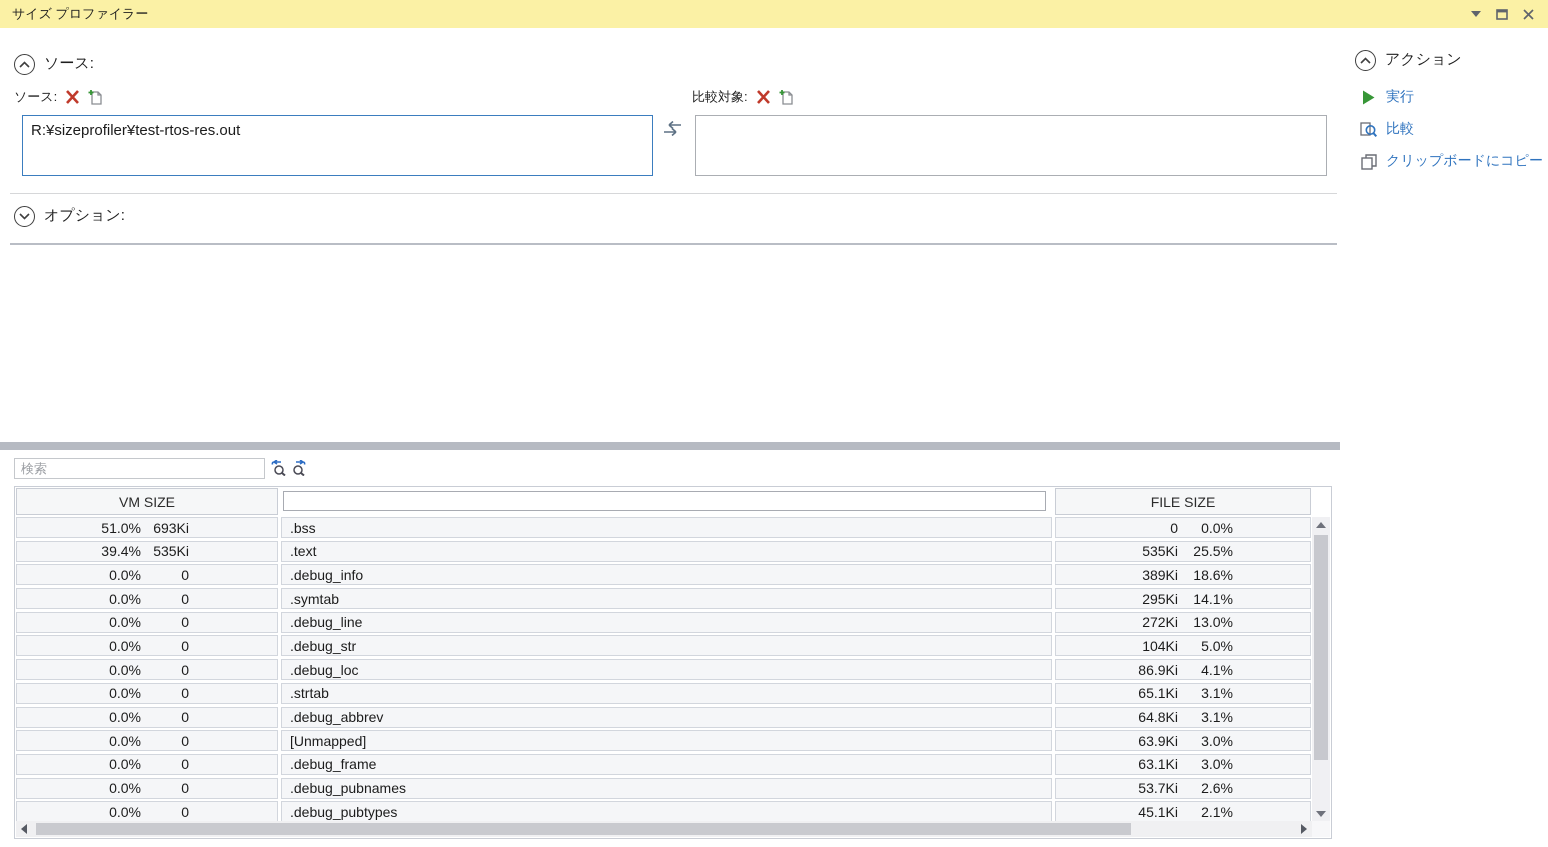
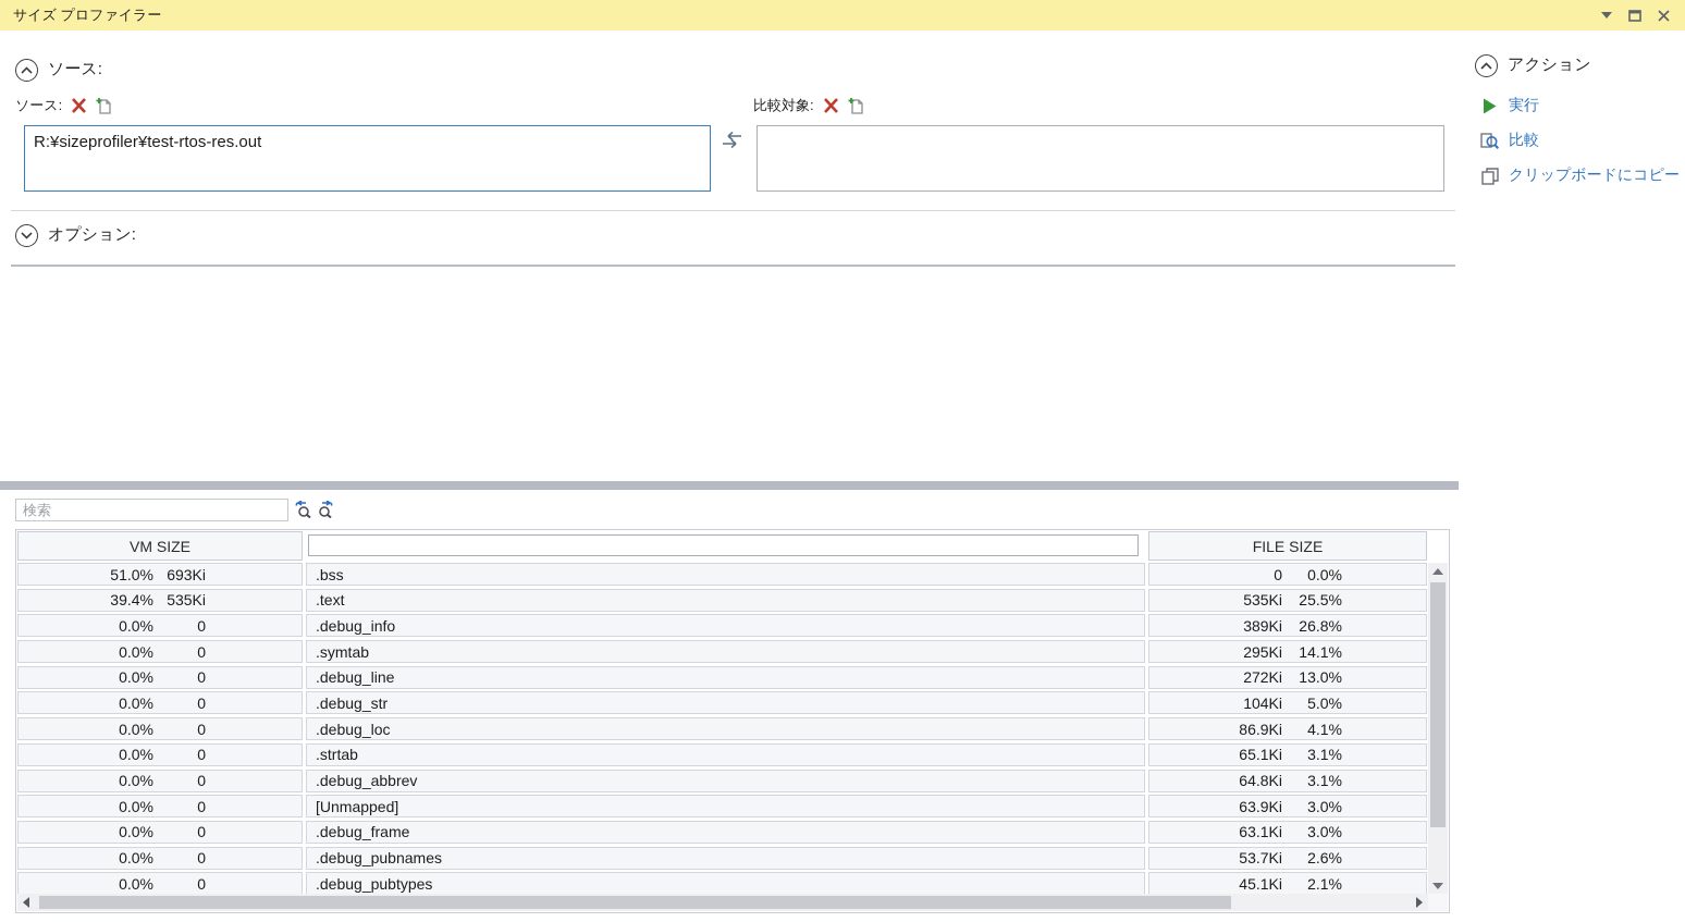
  サイズ プロファイラー
  ソース:
  ソース:
  比較対象:
  R:¥sizeprofiler¥test-rtos-res.out
  オプション:
  アクション
  実行
  比較
  クリップボードにコピー
  検索
  VM SIZE
  FILE SIZE
  51.0%
  693Ki
  .bss
  0
  0.0%
  39.4%
  535Ki
  .text
  535Ki
  25.5%
  0.0%
  0
  .debug_info
  389Ki
- 18.6%
+ 26.8%
  0.0%
  0
  .symtab
  295Ki
  14.1%
  0.0%
  0
  .debug_line
  272Ki
  13.0%
  0.0%
  0
  .debug_str
  104Ki
  5.0%
  0.0%
  0
  .debug_loc
  86.9Ki
  4.1%
  0.0%
  0
  .strtab
  65.1Ki
  3.1%
  0.0%
  0
  .debug_abbrev
  64.8Ki
  3.1%
  0.0%
  0
  [Unmapped]
  63.9Ki
  3.0%
  0.0%
  0
  .debug_frame
  63.1Ki
  3.0%
  0.0%
  0
  .debug_pubnames
  53.7Ki
  2.6%
  0.0%
  0
  .debug_pubtypes
  45.1Ki
  2.1%
